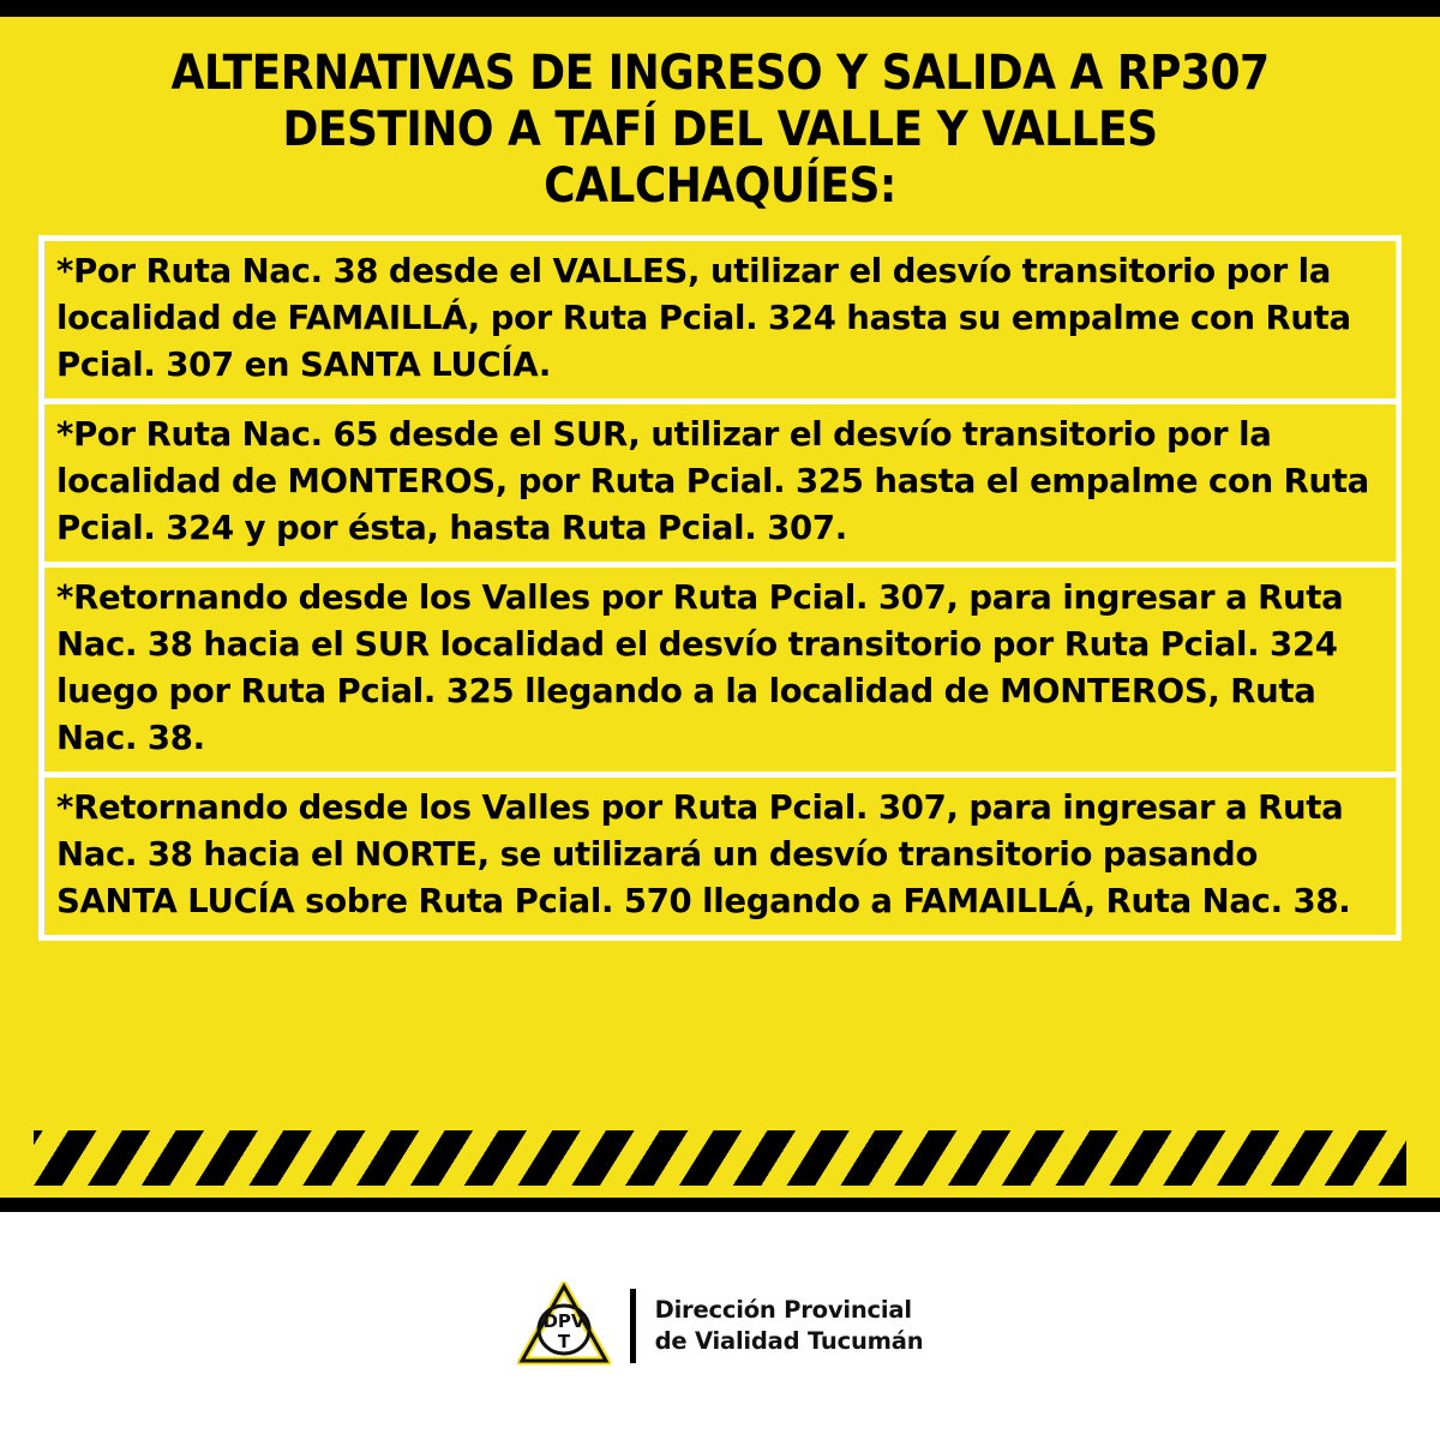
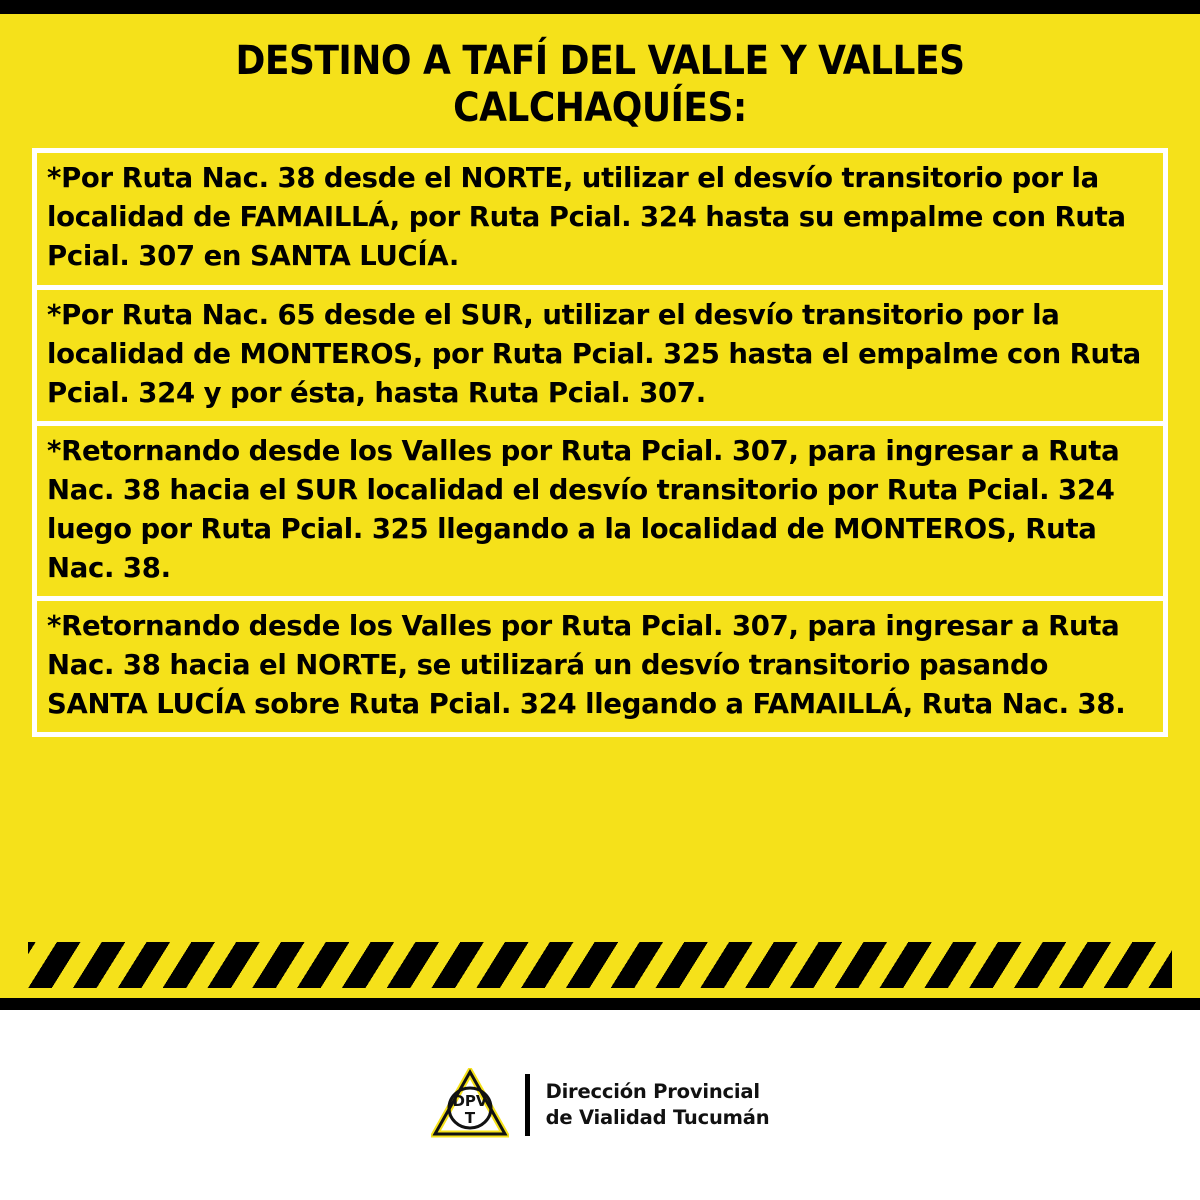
- ALTERNATIVAS DE INGRESO Y SALIDA A RP307
  DESTINO A TAFÍ DEL VALLE Y VALLES
  CALCHAQUÍES:
- *Por Ruta Nac. 38 desde el VALLES, utilizar el desvío transitorio por la localidad de FAMAILLÁ, por Ruta Pcial. 324 hasta su empalme con Ruta Pcial. 307 en SANTA LUCÍA.
+ *Por Ruta Nac. 38 desde el NORTE, utilizar el desvío transitorio por la localidad de FAMAILLÁ, por Ruta Pcial. 324 hasta su empalme con Ruta Pcial. 307 en SANTA LUCÍA.
  *Por Ruta Nac. 65 desde el SUR, utilizar el desvío transitorio por la localidad de MONTEROS, por Ruta Pcial. 325 hasta el empalme con Ruta Pcial. 324 y por ésta, hasta Ruta Pcial. 307.
  *Retornando desde los Valles por Ruta Pcial. 307, para ingresar a Ruta Nac. 38 hacia el SUR localidad el desvío transitorio por Ruta Pcial. 324 luego por Ruta Pcial. 325 llegando a la localidad de MONTEROS, Ruta Nac. 38.
- *Retornando desde los Valles por Ruta Pcial. 307, para ingresar a Ruta Nac. 38 hacia el NORTE, se utilizará un desvío transitorio pasando SANTA LUCÍA sobre Ruta Pcial. 570 llegando a FAMAILLÁ, Ruta Nac. 38.
+ *Retornando desde los Valles por Ruta Pcial. 307, para ingresar a Ruta Nac. 38 hacia el NORTE, se utilizará un desvío transitorio pasando SANTA LUCÍA sobre Ruta Pcial. 324 llegando a FAMAILLÁ, Ruta Nac. 38.
  DPV
  T
  Dirección Provincial
  de Vialidad Tucumán
